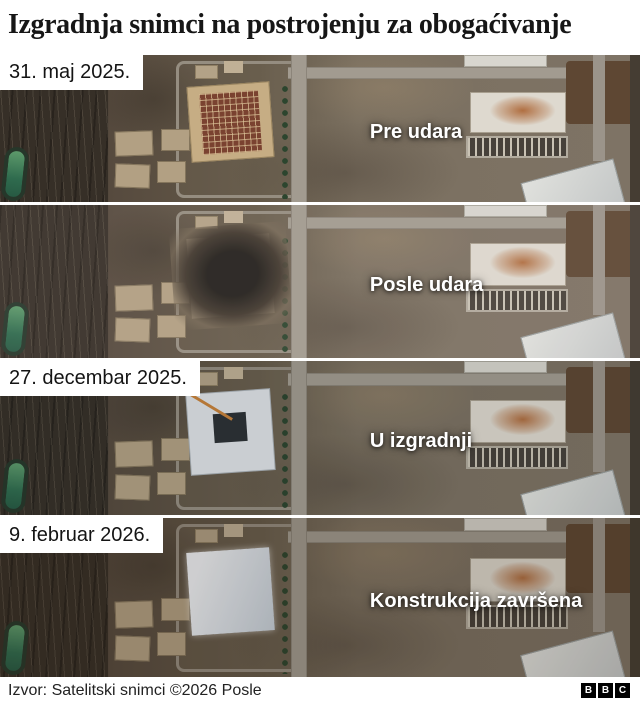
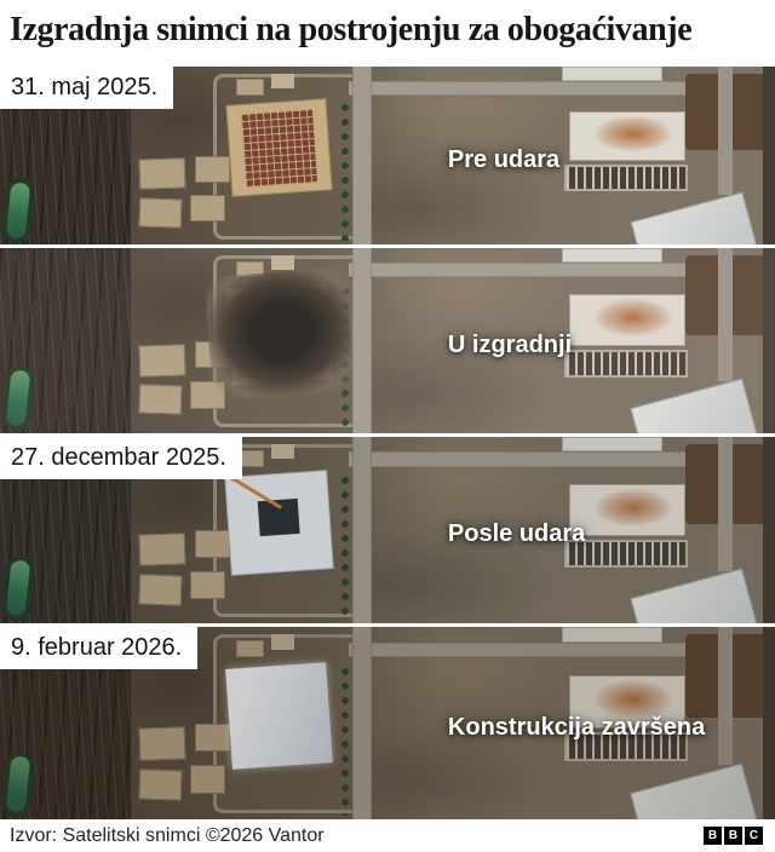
  Izgradnja snimci na postrojenju za obogaćivanje
  31. maj 2025.
  Pre udara
- Posle udara
+ U izgradnji
  27. decembar 2025.
- U izgradnji
+ Posle udara
  9. februar 2026.
  Konstrukcija završena
- Izvor: Satelitski snimci ©2026 Posle
+ Izvor: Satelitski snimci ©2026 Vantor
  B
  B
  C
